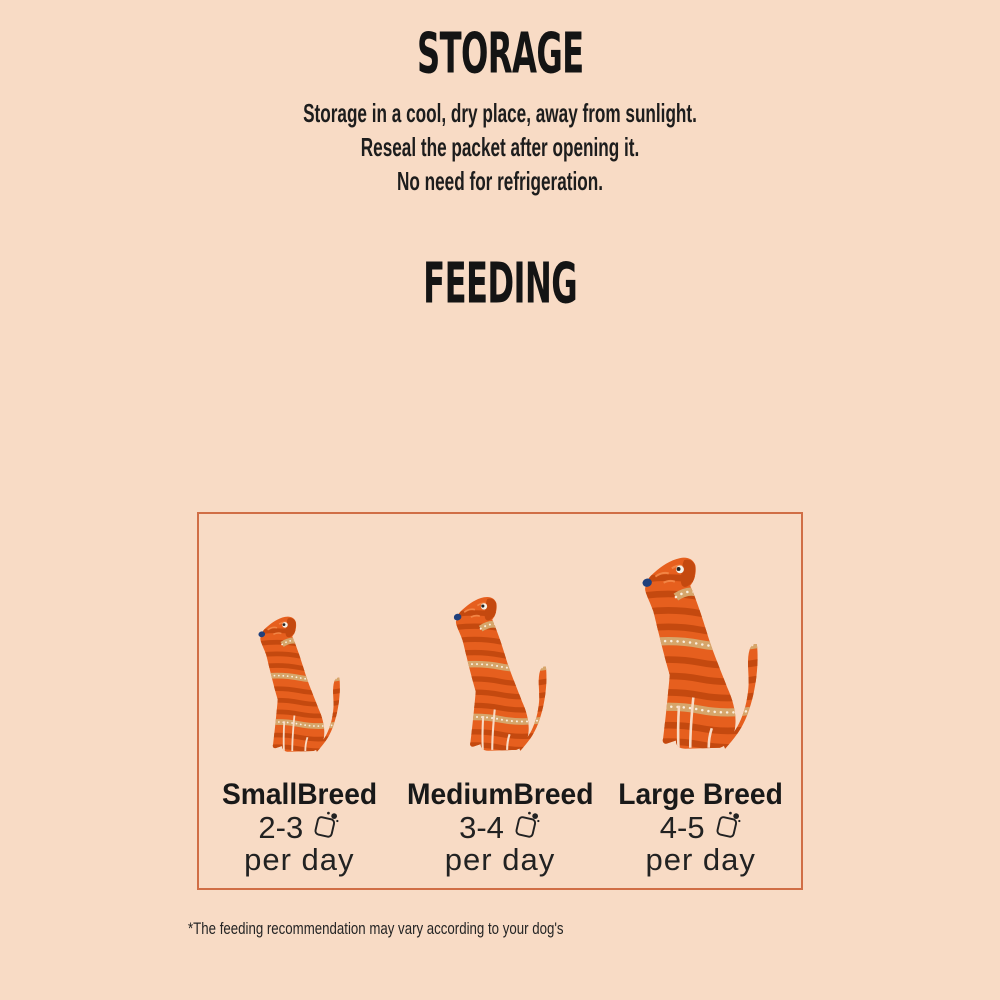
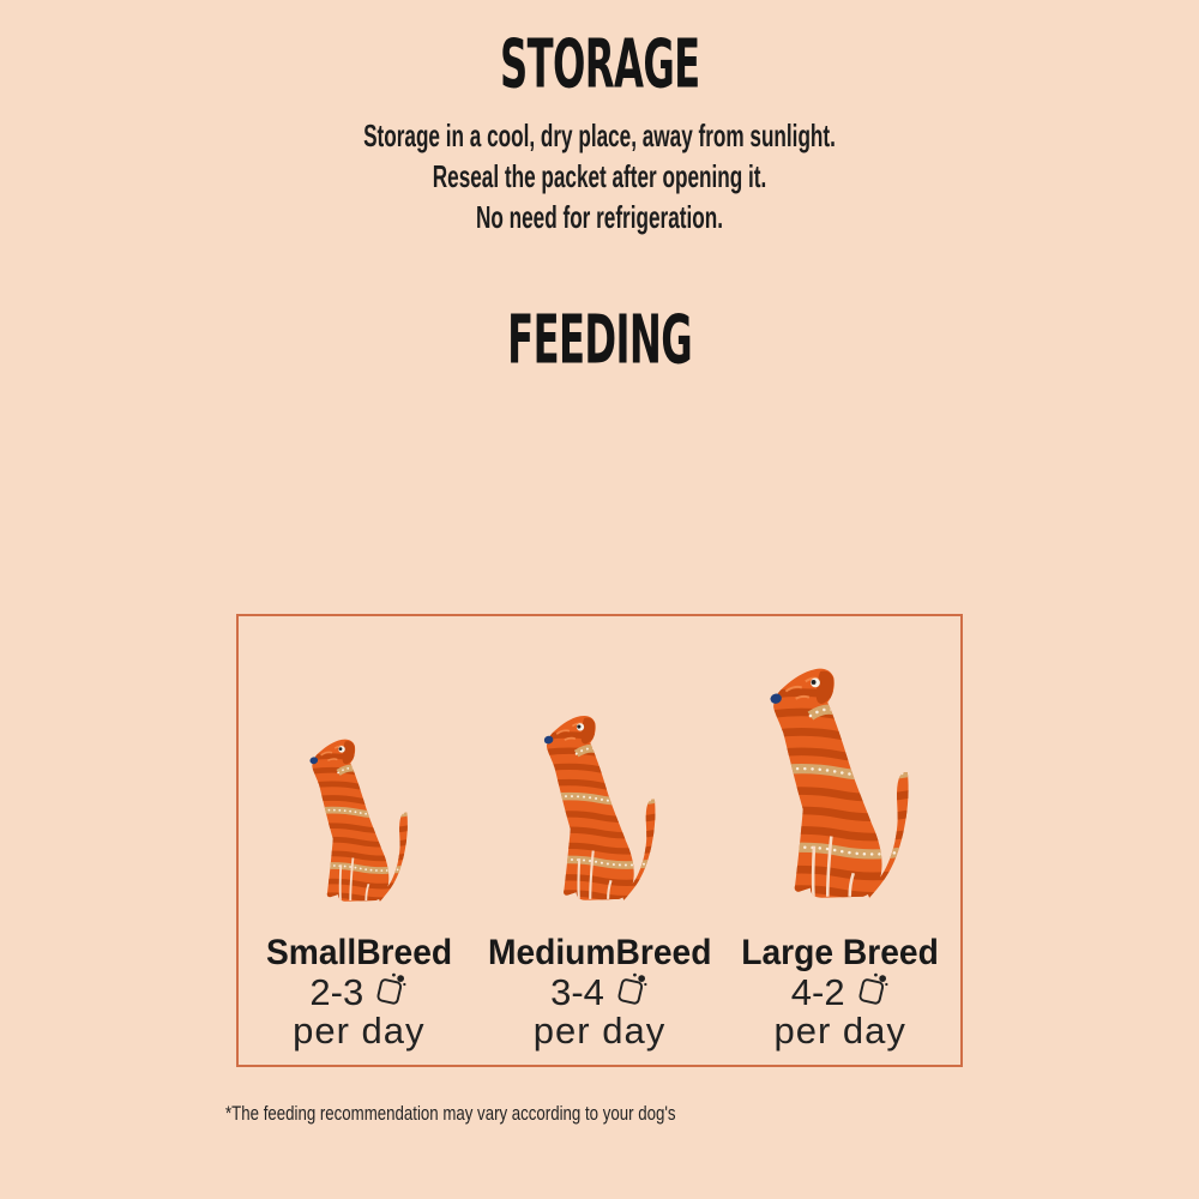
  STORAGE
  Storage in a cool, dry place, away from sunlight.
  Reseal the packet after opening it.
  No need for refrigeration.
  FEEDING
  SmallBreed
  2-3
  per day
  MediumBreed
  3-4
  per day
  Large Breed
- 4-5
+ 4-2
  per day
  *The feeding recommendation may vary according to your dog's
